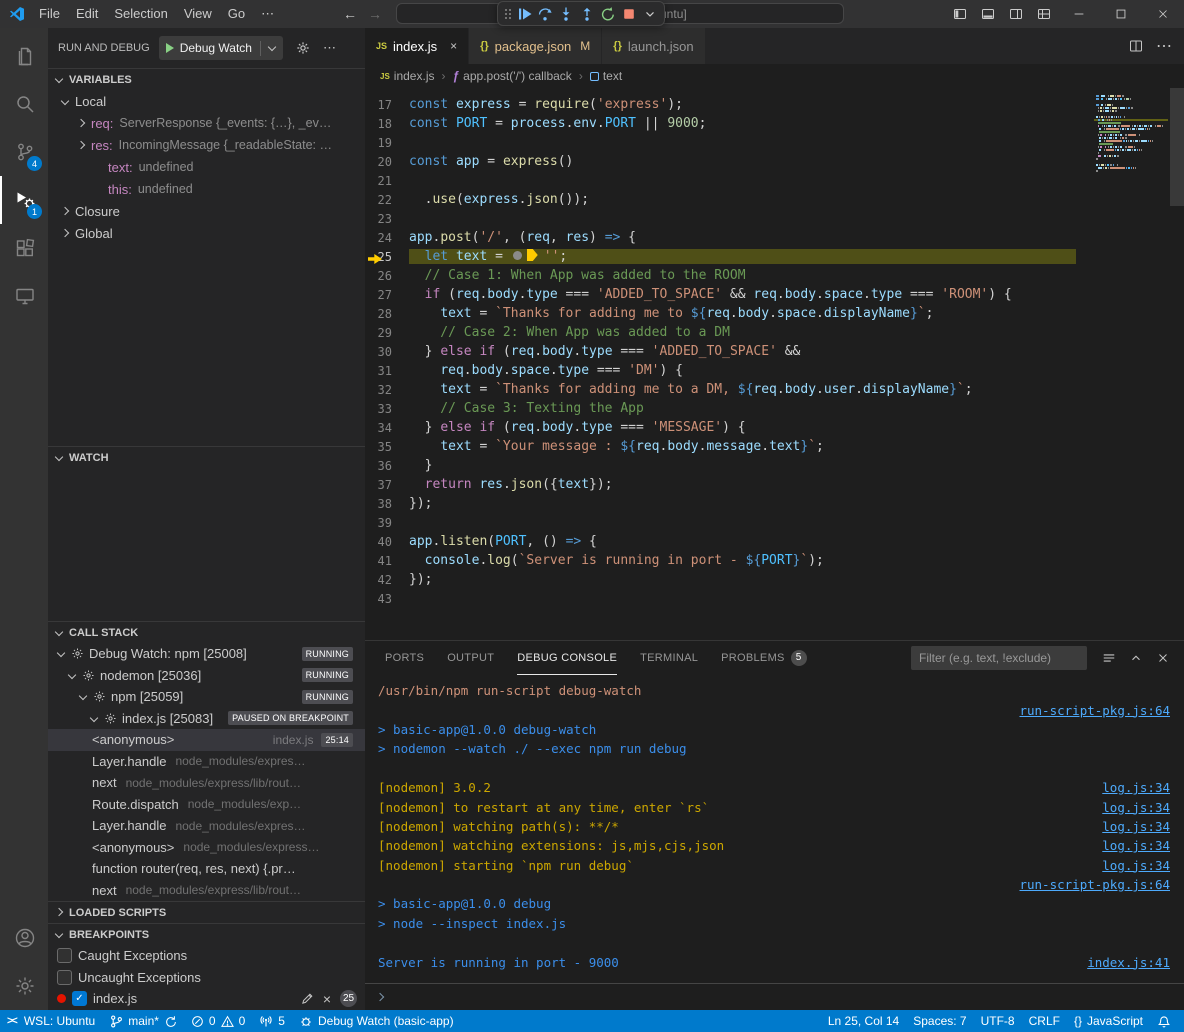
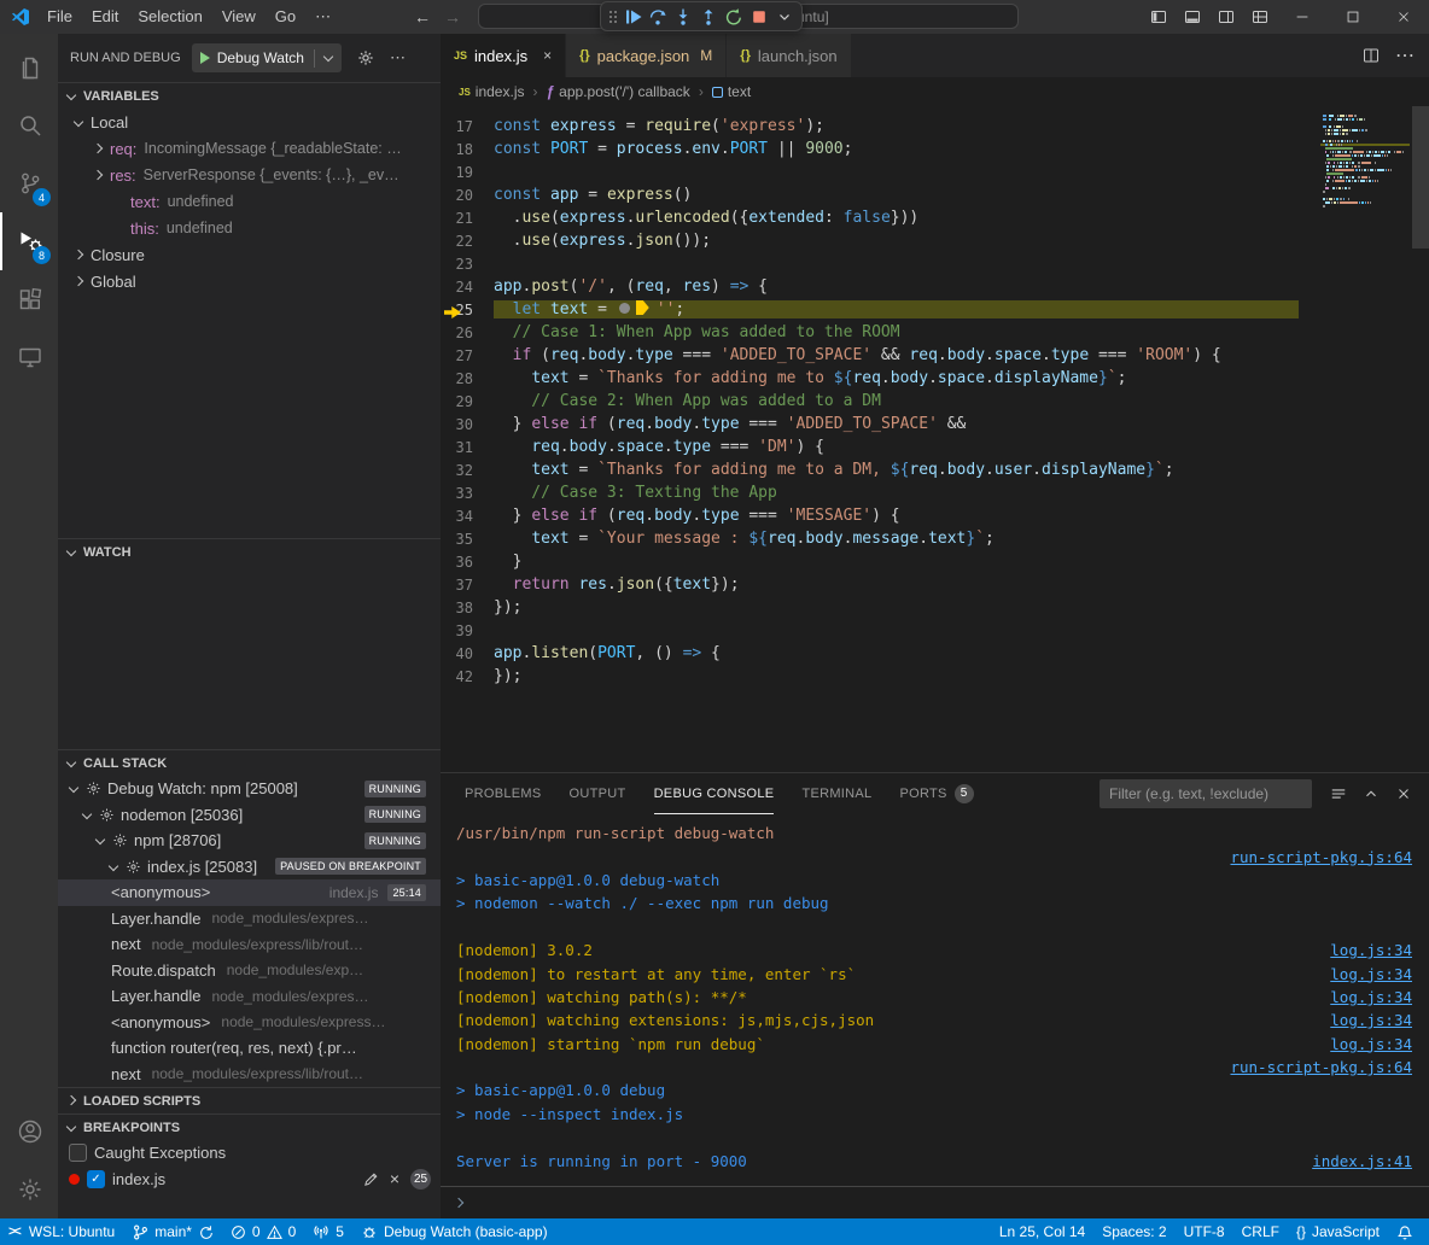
  File
  Edit
  Selection
  View
  Go
  ⋯
  ←
  →
  4
- 1
+ 8
  RUN AND DEBUG
  Debug Watch
  ⋯
  VARIABLES
  Local
  req:
- ServerResponse {_events: {…}, _ev…
+ IncomingMessage {_readableState: …
  res:
- IncomingMessage {_readableState: …
+ ServerResponse {_events: {…}, _ev…
  text:
  undefined
  this:
  undefined
  Closure
  Global
  WATCH
  CALL STACK
  Debug Watch: npm [25008]
  RUNNING
  nodemon [25036]
  RUNNING
- npm [25059]
+ npm [28706]
  RUNNING
  index.js [25083]
  PAUSED ON BREAKPOINT
  <anonymous>
  index.js
  25:14
  Layer.handle
  node_modules/expres…
  next
  node_modules/express/lib/rout…
  Route.dispatch
  node_modules/exp…
  Layer.handle
  node_modules/expres…
  <anonymous>
  node_modules/express…
  function router(req, res, next) {.pr…
  next
  node_modules/express/lib/rout…
  LOADED SCRIPTS
  BREAKPOINTS
  Caught Exceptions
- Uncaught Exceptions
  ✓
  index.js
  ×
  25
  JS
  index.js
  ×
  {}
  package.json
  M
  {}
  launch.json
  ⋯
  JS
  index.js
  ›
  ƒ
  app.post('/') callback
  ›
  text
  17
  const express = require('express');
  18
  const PORT = process.env.PORT || 9000;
  19
  20
  const app = express()
  21
+ .use(express.urlencoded({extended: false}))
  22
  .use(express.json());
  23
  24
  app.post('/', (req, res) => {
  25
  let text = '';
  26
  // Case 1: When App was added to the ROOM
  27
  if (req.body.type === 'ADDED_TO_SPACE' && req.body.space.type === 'ROOM') {
  28
  text = `Thanks for adding me to ${req.body.space.displayName}`;
  29
  // Case 2: When App was added to a DM
  30
  } else if (req.body.type === 'ADDED_TO_SPACE' &&
  31
  req.body.space.type === 'DM') {
  32
  text = `Thanks for adding me to a DM, ${req.body.user.displayName}`;
  33
  // Case 3: Texting the App
  34
  } else if (req.body.type === 'MESSAGE') {
  35
  text = `Your message : ${req.body.message.text}`;
  36
  }
  37
  return res.json({text});
  38
  });
  39
  40
  app.listen(PORT, () => {
- 41
- console.log(`Server is running in port - ${PORT}`);
  42
  });
- 43
- PORTS
+ PROBLEMS
  OUTPUT
  DEBUG CONSOLE
  TERMINAL
- PROBLEMS
+ PORTS
  5
  Filter (e.g. text, !exclude)
  /usr/bin/npm run-script debug-watch
  run-script-pkg.js:64
  > basic-app@1.0.0 debug-watch
  > nodemon --watch ./ --exec npm run debug
  [nodemon] 3.0.2
  log.js:34
  [nodemon] to restart at any time, enter `rs`
  log.js:34
  [nodemon] watching path(s): **/*
  log.js:34
  [nodemon] watching extensions: js,mjs,cjs,json
  log.js:34
  [nodemon] starting `npm run debug`
  log.js:34
  run-script-pkg.js:64
  > basic-app@1.0.0 debug
  > node --inspect index.js
  Server is running in port - 9000
  index.js:41
  ><
  WSL: Ubuntu
  main*
  0
  0
  5
  Debug Watch (basic-app)
  Ln 25, Col 14
- Spaces: 7
+ Spaces: 2
  UTF-8
  CRLF
  {}
  JavaScript
